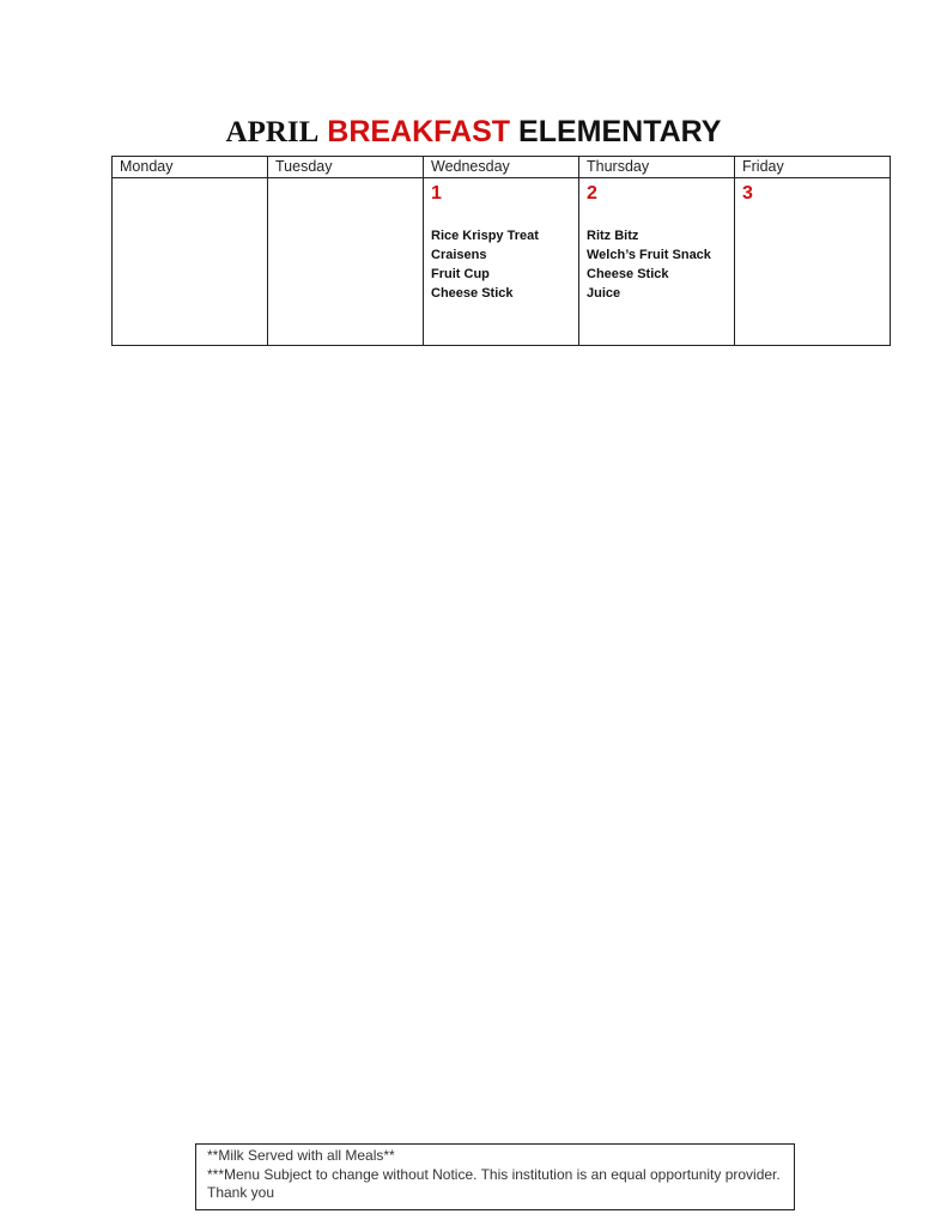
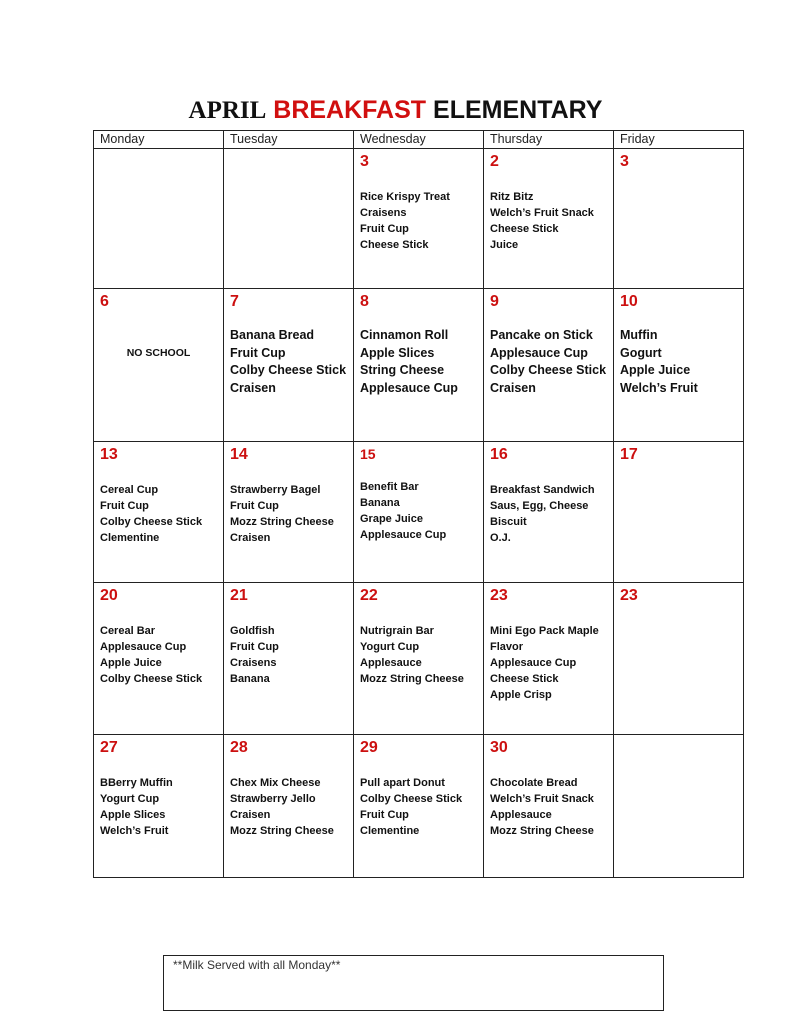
  APRIL BREAKFAST ELEMENTARY
  Monday	Tuesday	Wednesday	Thursday	Friday
- 		1 Rice Krispy Treat Craisens Fruit Cup Cheese Stick	2 Ritz Bitz Welch’s Fruit Snack Cheese Stick Juice	3
+ 		3 Rice Krispy Treat Craisens Fruit Cup Cheese Stick	2 Ritz Bitz Welch’s Fruit Snack Cheese Stick Juice	3
+ 6 NO SCHOOL	7 Banana Bread Fruit Cup Colby Cheese Stick Craisen	8 Cinnamon Roll Apple Slices String Cheese Applesauce Cup	9 Pancake on Stick Applesauce Cup Colby Cheese Stick Craisen	10 Muffin Gogurt Apple Juice Welch’s Fruit
+ 13 Cereal Cup Fruit Cup Colby Cheese Stick Clementine	14 Strawberry Bagel Fruit Cup Mozz String Cheese Craisen	15 Benefit Bar Banana Grape Juice Applesauce Cup	16 Breakfast Sandwich Saus, Egg, Cheese Biscuit O.J.	17
+ 20 Cereal Bar Applesauce Cup Apple Juice Colby Cheese Stick	21 Goldfish Fruit Cup Craisens Banana	22 Nutrigrain Bar Yogurt Cup Applesauce Mozz String Cheese	23 Mini Ego Pack Maple Flavor Applesauce Cup Cheese Stick Apple Crisp	23
+ 27 BBerry Muffin Yogurt Cup Apple Slices Welch’s Fruit	28 Chex Mix Cheese Strawberry Jello Craisen Mozz String Cheese	29 Pull apart Donut Colby Cheese Stick Fruit Cup Clementine	30 Chocolate Bread Welch’s Fruit Snack Applesauce Mozz String Cheese
- **Milk Served with all Meals**
+ **Milk Served with all Monday**
- ***Menu Subject to change without Notice. This institution is an equal opportunity provider. Thank you
